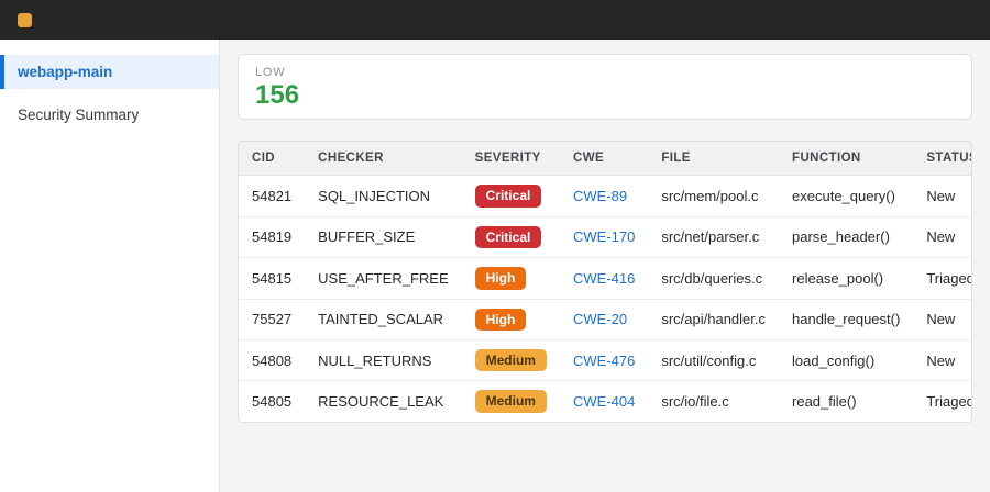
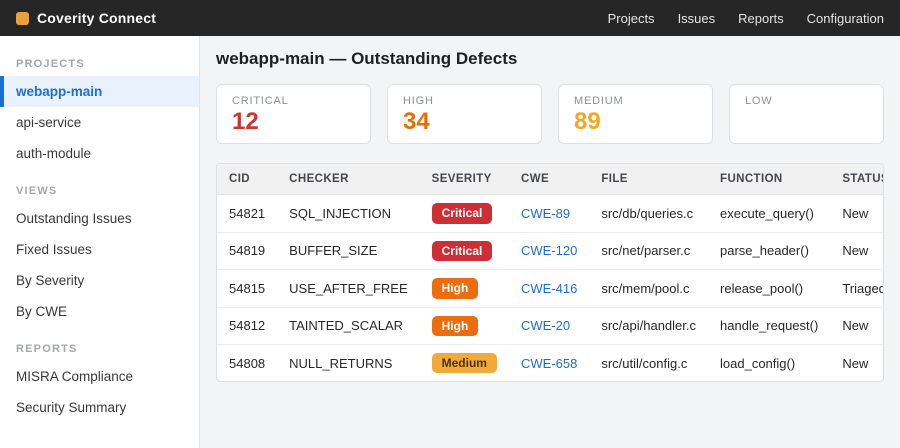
+ Coverity Connect
+ Projects
+ Issues
+ Reports
+ Configuration
+ PROJECTS
  webapp-main
+ api-service
+ auth-module
+ VIEWS
+ Outstanding Issues
+ Fixed Issues
+ By Severity
+ By CWE
+ REPORTS
+ MISRA Compliance
  Security Summary
+ webapp-main — Outstanding Defects
+ CRITICAL
+ 12
+ HIGH
+ 34
+ MEDIUM
+ 89
  LOW
- 156
  CID	CHECKER	SEVERITY	CWE	FILE	FUNCTION	STATU
- 54821	SQL_INJECTION	Critical	CWE-89	src/mem/pool.c	execute_query()	New
+ 54821	SQL_INJECTION	Critical	CWE-89	src/db/queries.c	execute_query()	New
- 54819	BUFFER_SIZE	Critical	CWE-170	src/net/parser.c	parse_header()	New
+ 54819	BUFFER_SIZE	Critical	CWE-120	src/net/parser.c	parse_header()	New
- 54815	USE_AFTER_FREE	High	CWE-416	src/db/queries.c	release_pool()	Triaged
+ 54815	USE_AFTER_FREE	High	CWE-416	src/mem/pool.c	release_pool()	Triaged
- 75527	TAINTED_SCALAR	High	CWE-20	src/api/handler.c	handle_request()	New
+ 54812	TAINTED_SCALAR	High	CWE-20	src/api/handler.c	handle_request()	New
- 54808	NULL_RETURNS	Medium	CWE-476	src/util/config.c	load_config()	New
+ 54808	NULL_RETURNS	Medium	CWE-658	src/util/config.c	load_config()	New
- 54805	RESOURCE_LEAK	Medium	CWE-404	src/io/file.c	read_file()	Triaged
